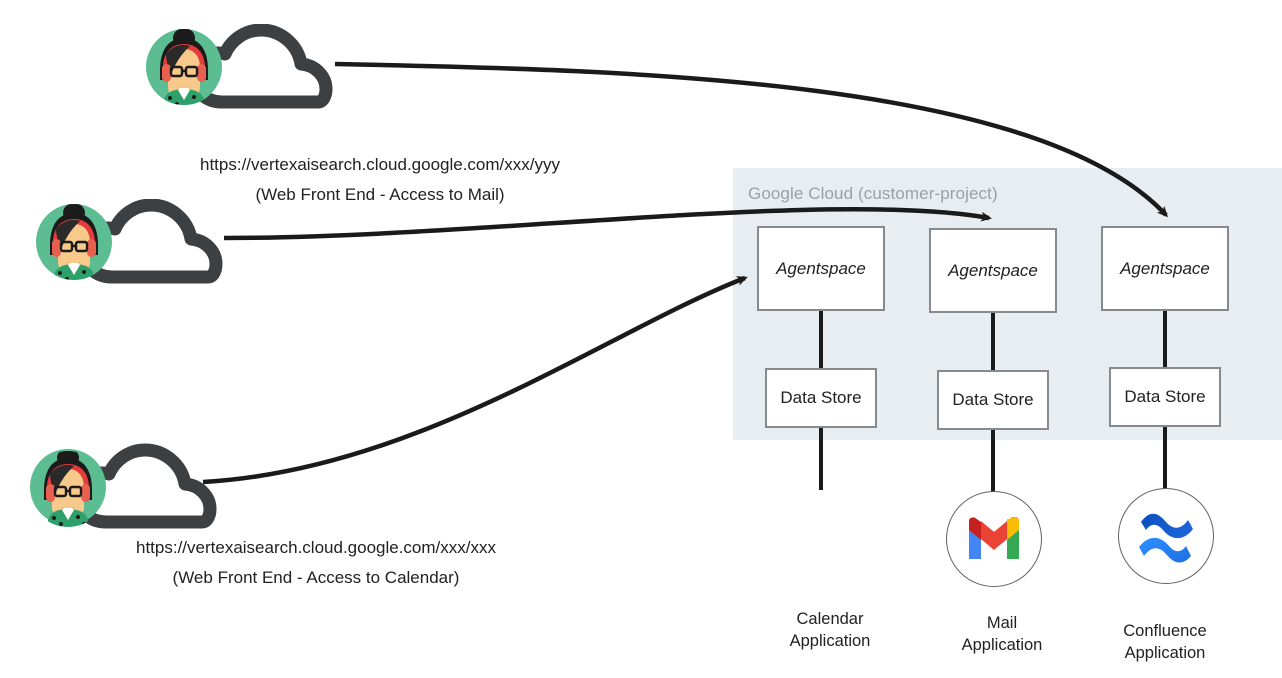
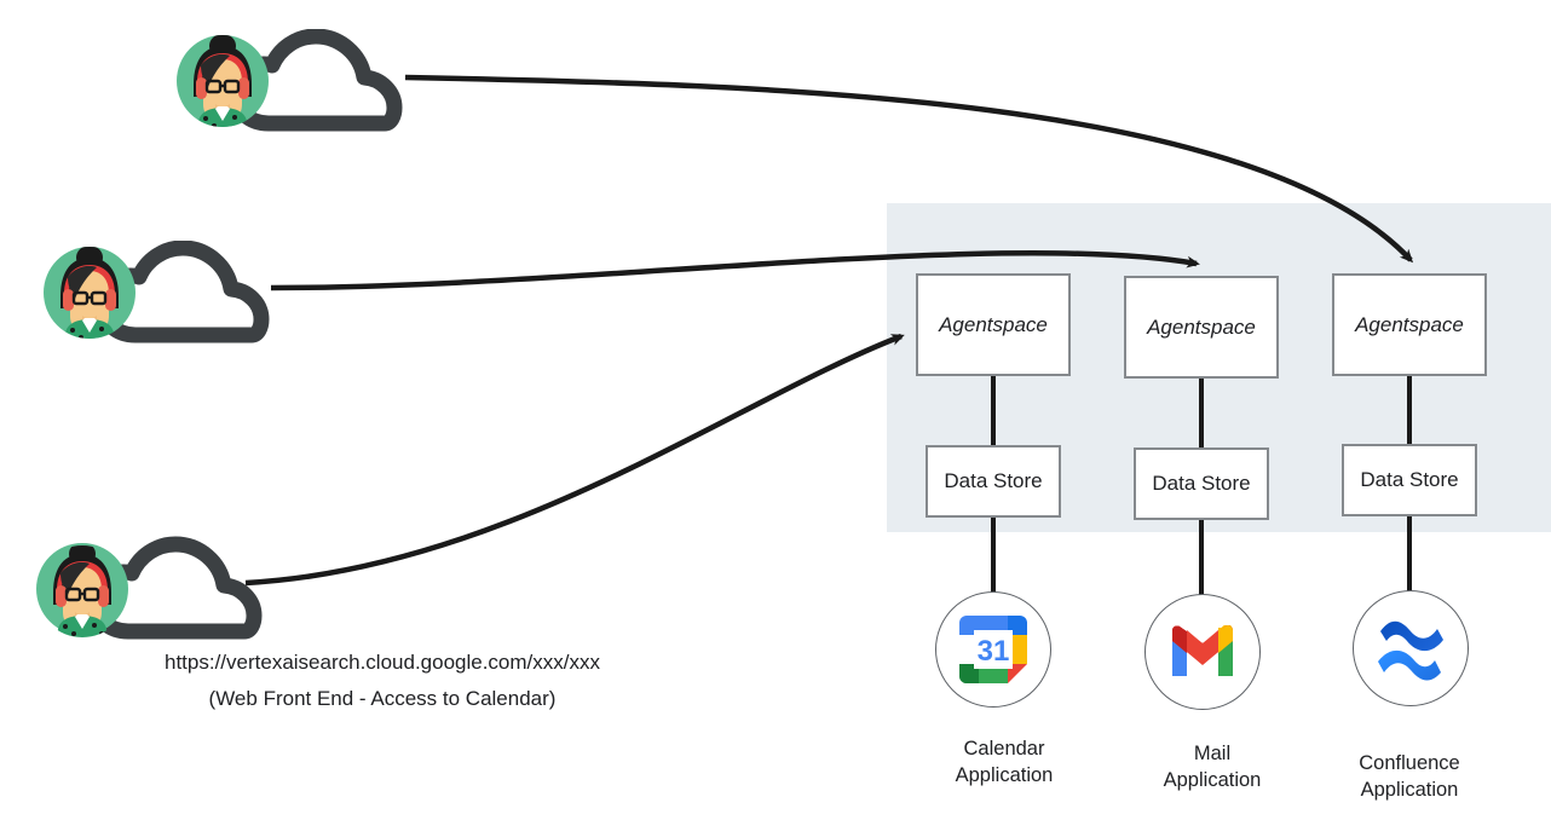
- Google Cloud (customer-project)
  Agentspace
  Data Store
+ 31
  Calendar
  Application
  Agentspace
  Data Store
  Mail
  Application
  Agentspace
  Data Store
  Confluence
  Application
- https://vertexaisearch.cloud.google.com/xxx/yyy
- (Web Front End - Access to Mail)
  https://vertexaisearch.cloud.google.com/xxx/xxx
  (Web Front End - Access to Calendar)
